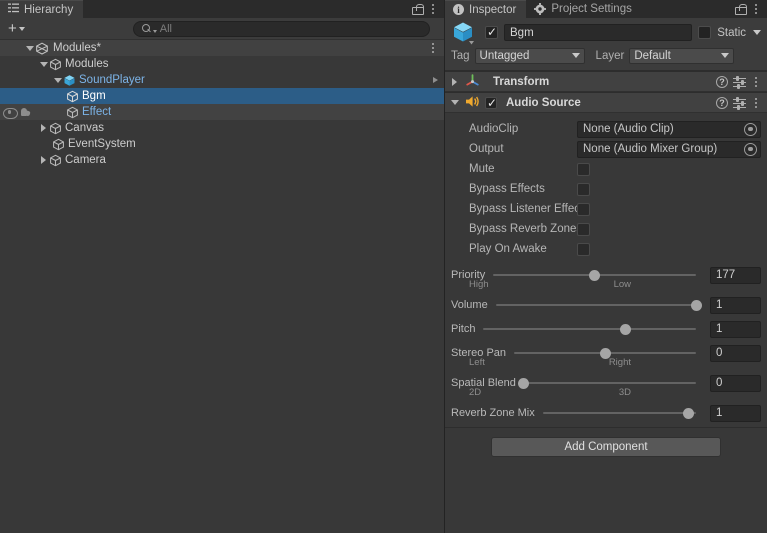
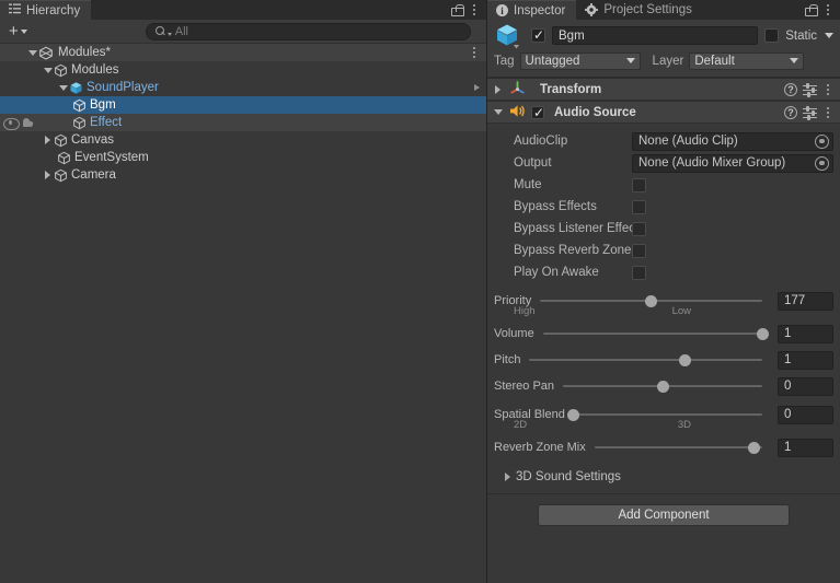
  Hierarchy
  +
  All
  Modules*
  Modules
  SoundPlayer
  Bgm
  Effect
  Canvas
  EventSystem
  Camera
  i
  Inspector
  Project Settings
  Bgm
  Static
  Tag
  Untagged
  Layer
  Default
  Transform
  ?
  Audio Source
  ?
  AudioClip
  None (Audio Clip)
  Output
  None (Audio Mixer Group)
  Mute
  Bypass Effects
  Bypass Listener Effe
  Bypass Reverb Zone
  Play On Awake
  Priority
  177
  High
  Low
  Volume
  1
  Pitch
  1
  Stereo Pan
  0
- Left
- Right
  Spatial Blend
  0
  2D
  3D
  Reverb Zone Mix
  1
+ 3D Sound Settings
  Add Component
